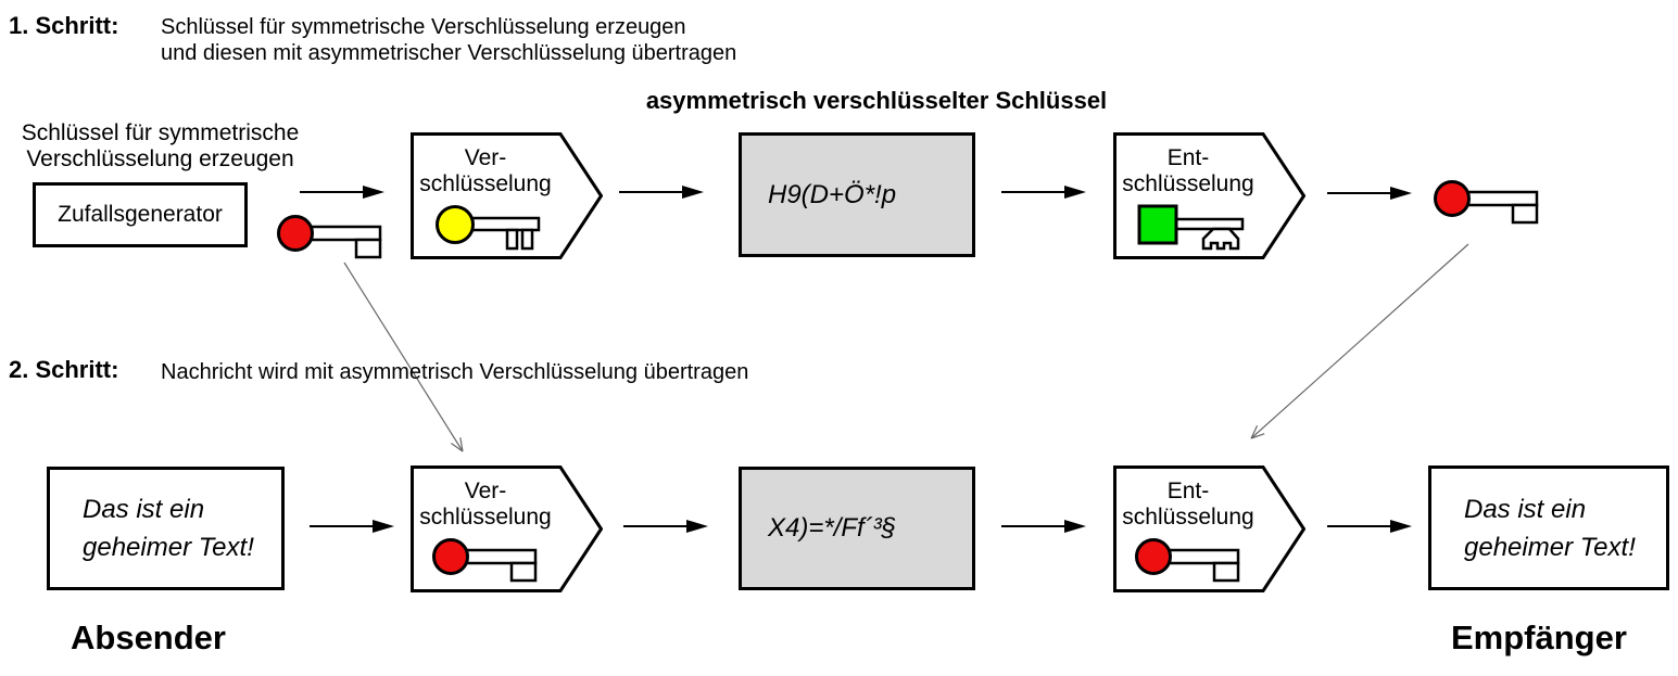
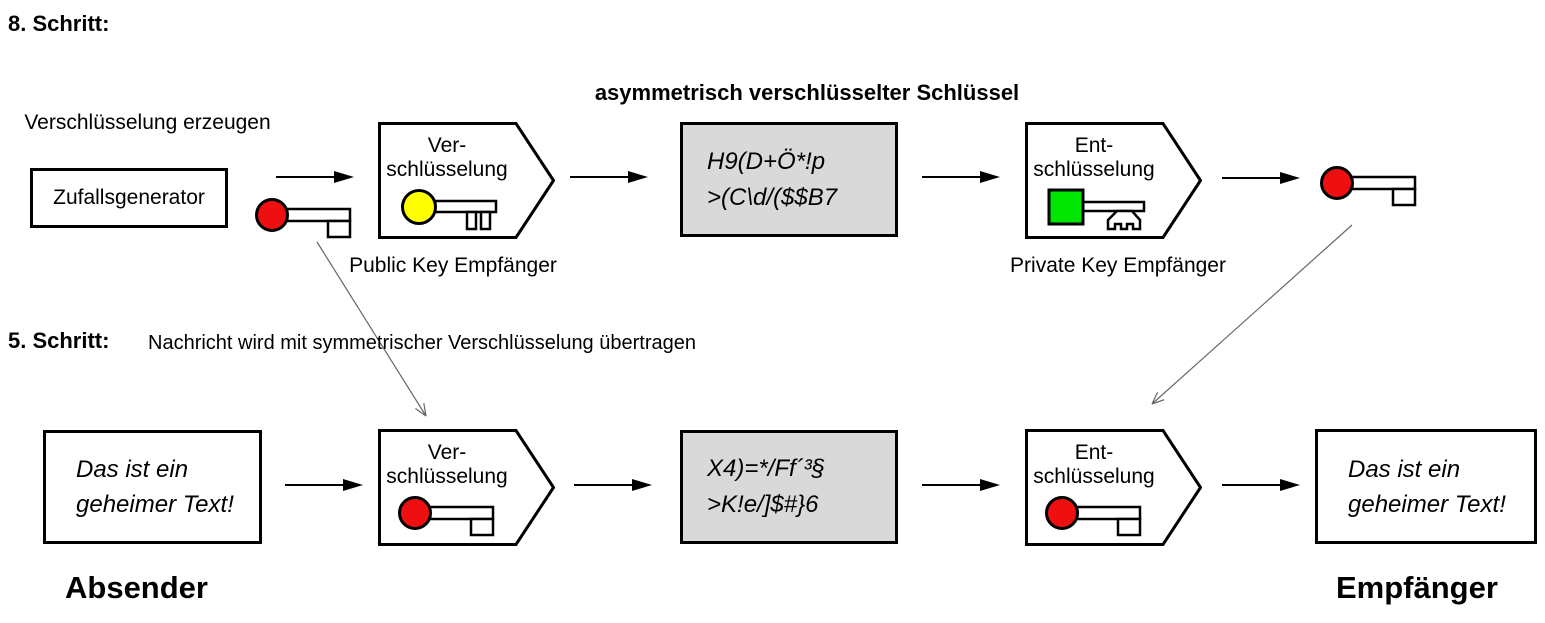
- 1. Schritt:
+ 8. Schritt:
- Schlüssel für symmetrische Verschlüsselung erzeugen
- und diesen mit asymmetrischer Verschlüsselung übertragen
  asymmetrisch verschlüsselter Schlüssel
- Schlüssel für symmetrische
  Verschlüsselung erzeugen
  Zufallsgenerator
  Ver-
  schlüsselung
+ Public Key Empfänger
  H9(D+Ö*!p
+ >(C\d/($$B7
  Ent-
  schlüsselung
+ Private Key Empfänger
- 2. Schritt:
+ 5. Schritt:
- Nachricht wird mit asymmetrisch Verschlüsselung übertragen
+ Nachricht wird mit symmetrischer Verschlüsselung übertragen
  Das ist ein
  geheimer Text!
  Ver-
  schlüsselung
  X4)=*/Ff´³§
+ >K!e/]$#}6
  Ent-
  schlüsselung
  Das ist ein
  geheimer Text!
  Absender
  Empfänger
